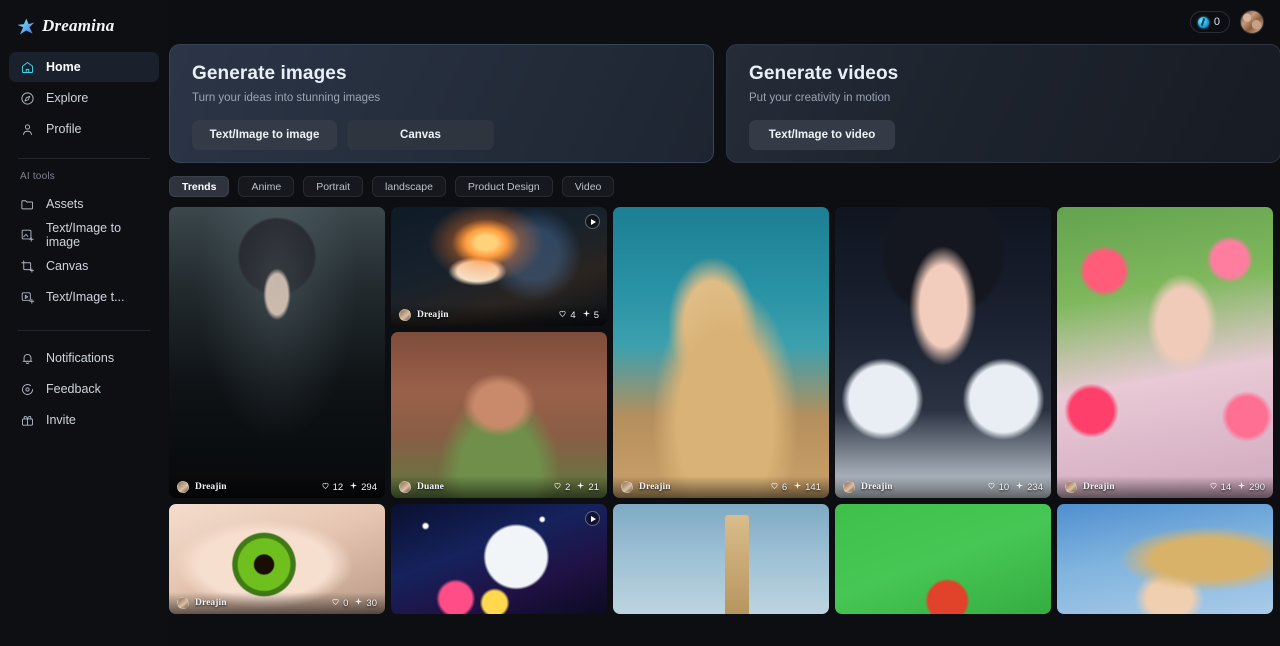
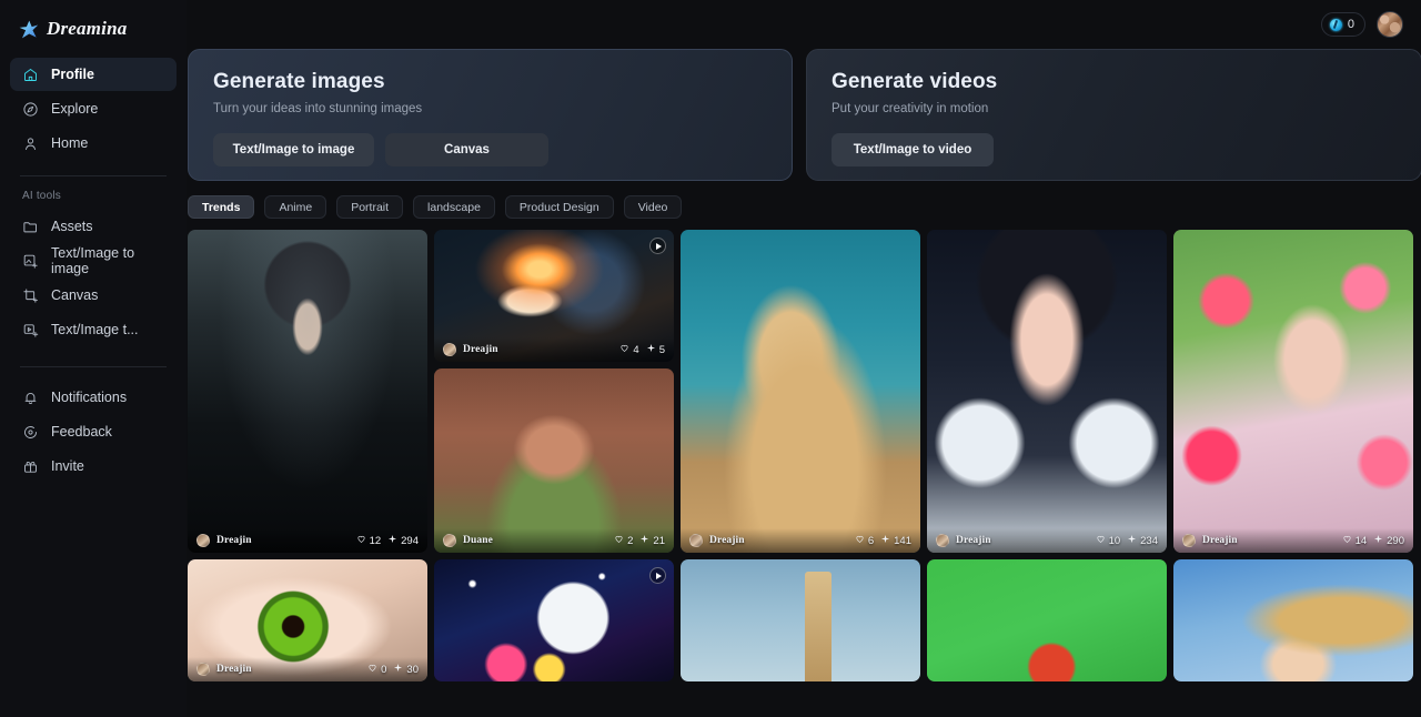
  Dreamina
- Home
+ Profile
  Explore
- Profile
+ Home
  AI tools
  Assets
  Text/Image to image
  Canvas
  Text/Image t...
  Notifications
  Feedback
  Invite
  0
  Generate images
  Turn your ideas into stunning images
  Text/Image to image
  Canvas
  Generate videos
  Put your creativity in motion
  Text/Image to video
  Trends
  Anime
  Portrait
  landscape
  Product Design
  Video
  Dreajin
  12
  294
  Dreajin
  0
  30
  Dreajin
  4
  5
  Duane
  2
  21
  Dreajin
  6
  141
  Dreajin
  10
  234
  Dreajin
  14
  290
